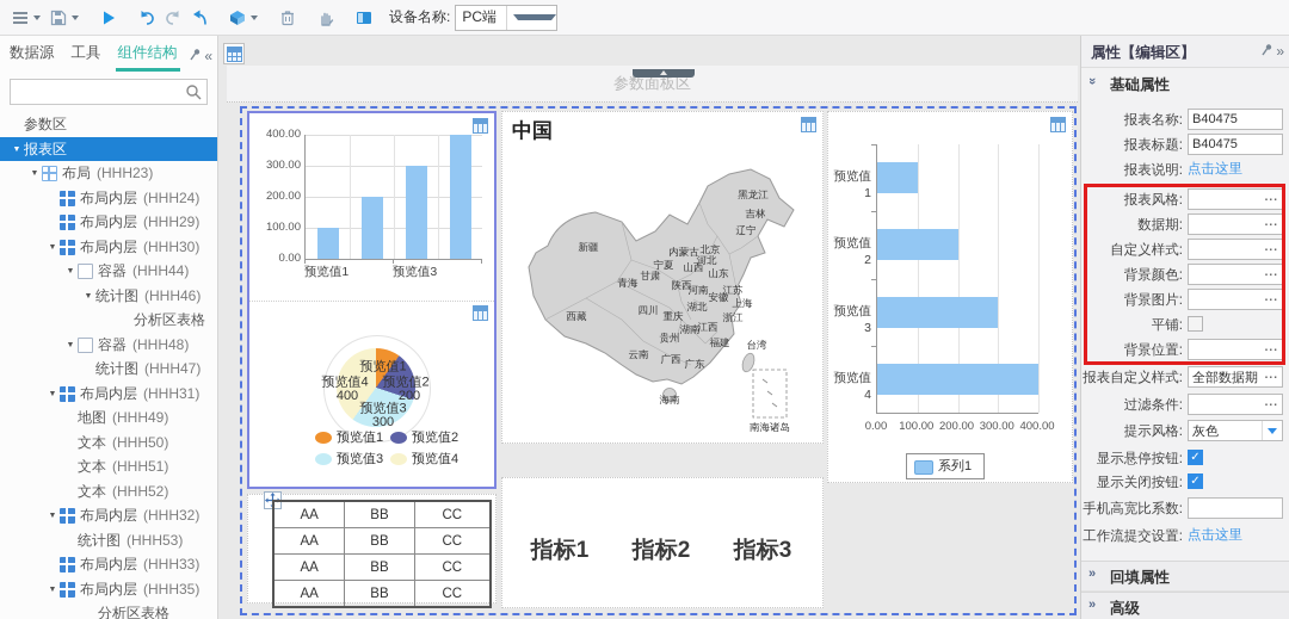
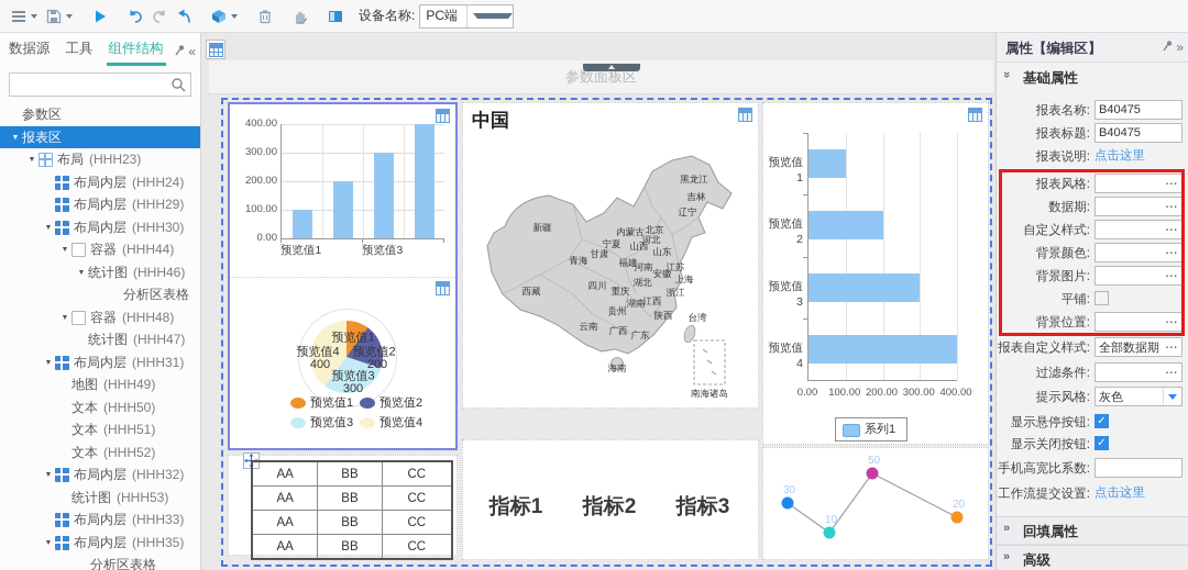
  设备名称:
  PC端
  数据源
  工具
  组件结构
  «
  参数区
  报表区
  布局
  (HHH23)
  布局内层
  (HHH24)
  布局内层
  (HHH29)
  布局内层
  (HHH30)
  容器
  (HHH44)
  统计图
  (HHH46)
  分析区表格
  容器
  (HHH48)
  统计图
  (HHH47)
  布局内层
  (HHH31)
  地图
  (HHH49)
  文本
  (HHH50)
  文本
  (HHH51)
  文本
  (HHH52)
  布局内层
  (HHH32)
  统计图
  (HHH53)
  布局内层
  (HHH33)
  布局内层
  (HHH35)
  分析区表格
  参数面板区
  400.00
  300.00
  200.00
  100.00
  0.00
  预览值1
  预览值3
  预览值1
  预览值2
  200
  预览值3
  300
  预览值4
  400
  预览值1
  预览值2
  预览值3
  预览值4
  AA	BB	CC
  AA	BB	CC
  AA	BB	CC
  AA	BB	CC
  中国
  新疆
  西藏
  青海
  甘肃
  内蒙古
  宁夏
  山西
- 陕西
+ 福建
  河南
  河北
  北京
  山东
  江苏
  上海
  安徽
  浙江
  湖北
  重庆
  四川
  湖南
  江西
- 福建
+ 陕西
  贵州
  云南
  广西
  广东
  台湾
  海南
  黑龙江
  吉林
  辽宁
  南海诸岛
  指标1
  指标2
  指标3
  预览值1
  预览值2
  预览值3
  预览值4
  0.00
  100.00
  200.00
  300.00
  400.00
  系列1
+ 30
+ 10
+ 50
+ 20
  属性【编辑区】
  »
  基础属性
  报表名称:
  B40475
  报表标题:
  B40475
  报表说明:
  点击这里
  报表风格:
  ...
  数据期:
  ...
  自定义样式:
  ...
  背景颜色:
  ...
  背景图片:
  ...
  平铺:
  背景位置:
  ...
  报表自定义样式:
  全部数据期
  ...
  过滤条件:
  ...
  提示风格:
  灰色
  显示悬停按钮:
  ✓
  显示关闭按钮:
  ✓
  手机高宽比系数:
  工作流提交设置:
  点击这里
  »
  回填属性
  »
  高级
